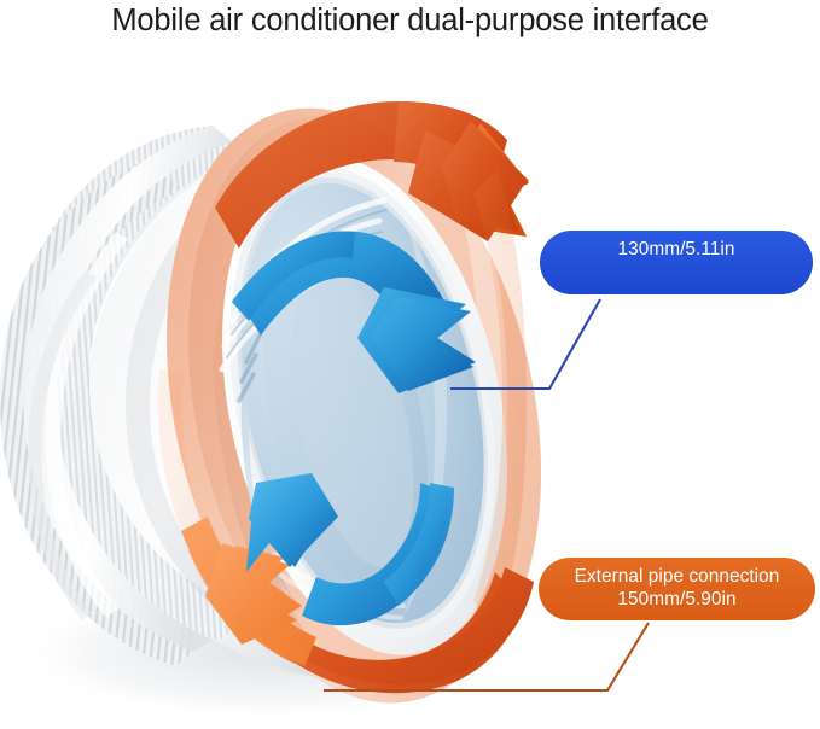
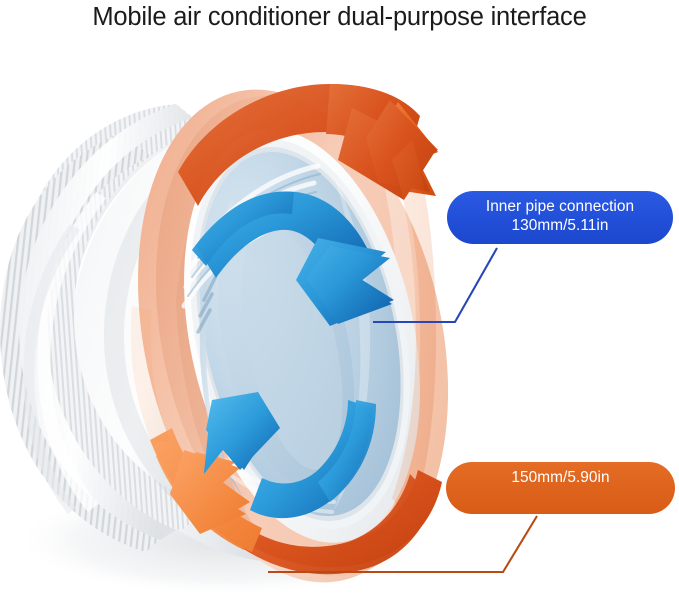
  Mobile air conditioner dual-purpose interface
+ Inner pipe connection
  130mm/5.11in
- External pipe connection
  150mm/5.90in
